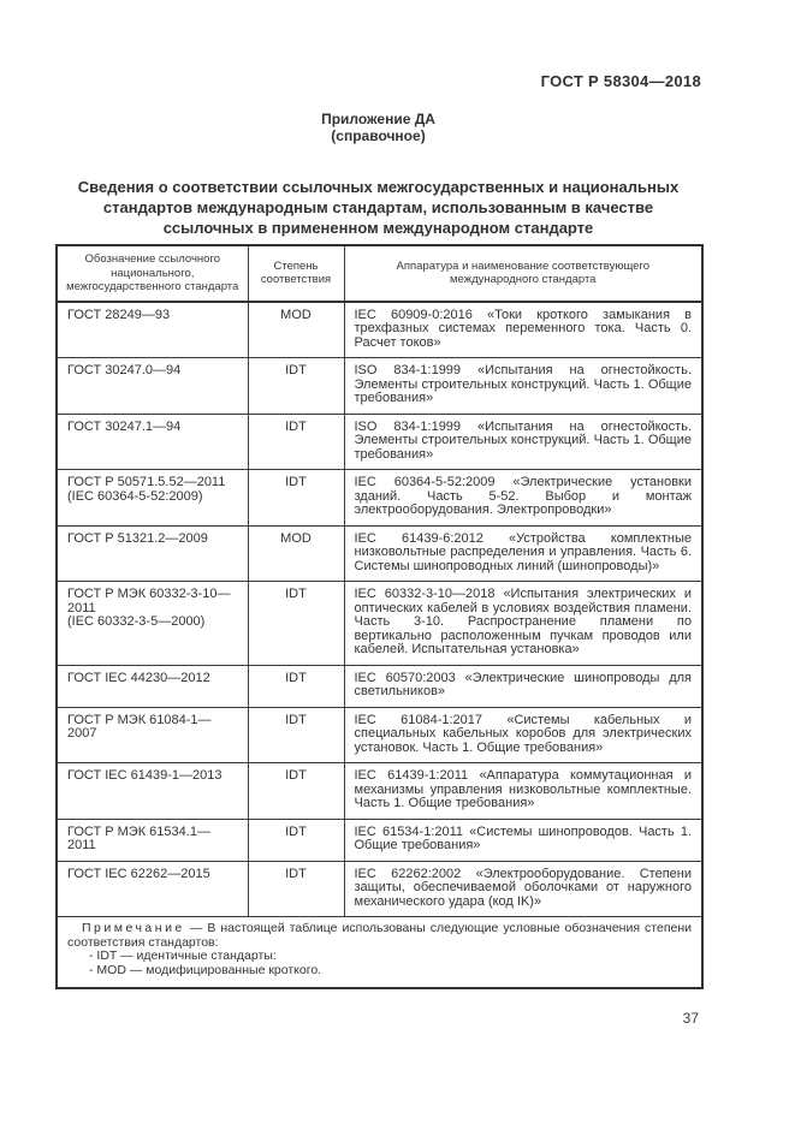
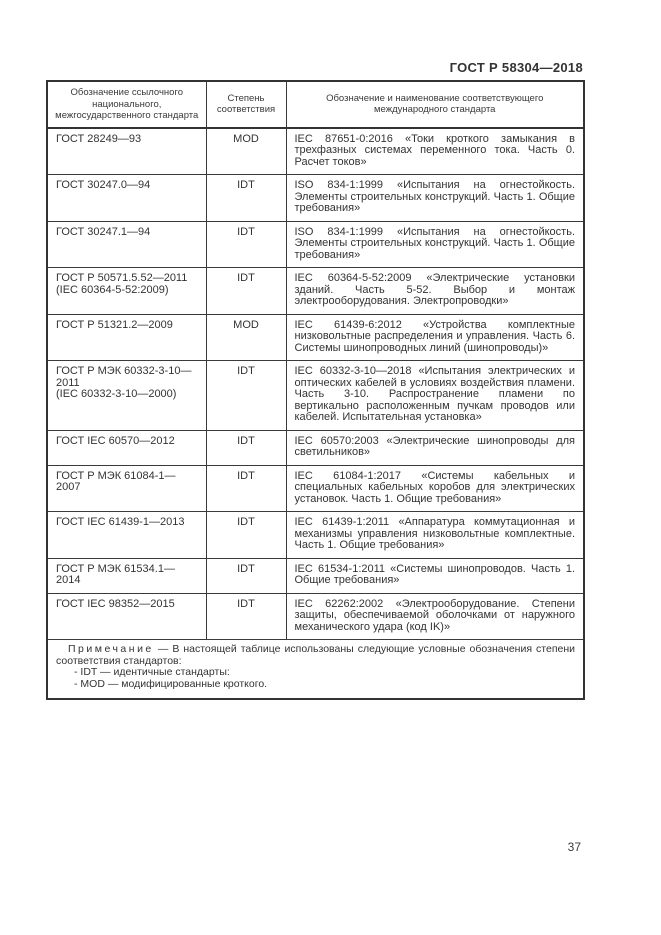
  ГОСТ Р 58304—2018
- Приложение ДА
- (справочное)
- Сведения о соответствии ссылочных межгосударственных и национальных стандартов международным стандартам, использованным в качестве ссылочных в примененном международном стандарте
- Обозначение ссылочного национального, межгосударственного стандарта	Степень соответствия	Аппаратура и наименование соответствующего международного стандарта
+ Обозначение ссылочного национального, межгосударственного стандарта	Степень соответствия	Обозначение и наименование соответствующего международного стандарта
- ГОСТ 28249—93	MOD	IEC 60909-0:2016 «Токи кроткого замыкания в трехфазных системах переменного тока. Часть 0. Расчет токов»
+ ГОСТ 28249—93	MOD	IEC 87651-0:2016 «Токи кроткого замыкания в трехфазных системах переменного тока. Часть 0. Расчет токов»
  ГОСТ 30247.0—94	IDT	ISO 834-1:1999 «Испытания на огнестойкость. Элементы строительных конструкций. Часть 1. Общие требования»
  ГОСТ 30247.1—94	IDT	ISO 834-1:1999 «Испытания на огнестойкость. Элементы строительных конструкций. Часть 1. Общие требования»
  ГОСТ Р 50571.5.52—2011 (IEC 60364-5-52:2009)	IDT	IEC 60364-5-52:2009 «Электрические установки зданий. Часть 5-52. Выбор и монтаж электрооборудования. Электропроводки»
  ГОСТ Р 51321.2—2009	MOD	IEC 61439-6:2012 «Устройства комплектные низковольтные распределения и управления. Часть 6. Системы шинопроводных линий (шинопроводы)»
- ГОСТ Р МЭК 60332-3-10—2011 (IEC 60332-3-5—2000)	IDT	IEC 60332-3-10—2018 «Испытания электрических и оптических кабелей в условиях воздействия пламени. Часть 3-10. Распространение пламени по вертикально расположенным пучкам проводов или кабелей. Испытательная установка»
+ ГОСТ Р МЭК 60332-3-10—2011 (IEC 60332-3-10—2000)	IDT	IEC 60332-3-10—2018 «Испытания электрических и оптических кабелей в условиях воздействия пламени. Часть 3-10. Распространение пламени по вертикально расположенным пучкам проводов или кабелей. Испытательная установка»
- ГОСТ IEC 44230—2012	IDT	IEC 60570:2003 «Электрические шинопроводы для светильников»
+ ГОСТ IEC 60570—2012	IDT	IEC 60570:2003 «Электрические шинопроводы для светильников»
  ГОСТ Р МЭК 61084-1—2007	IDT	IEC 61084-1:2017 «Системы кабельных и специальных кабельных коробов для электрических установок. Часть 1. Общие требования»
  ГОСТ IEC 61439-1—2013	IDT	IEC 61439-1:2011 «Аппаратура коммутационная и механизмы управления низковольтные комплектные. Часть 1. Общие требования»
- ГОСТ Р МЭК 61534.1—2011	IDT	IEC 61534-1:2011 «Системы шинопроводов. Часть 1. Общие требования»
+ ГОСТ Р МЭК 61534.1—2014	IDT	IEC 61534-1:2011 «Системы шинопроводов. Часть 1. Общие требования»
- ГОСТ IEC 62262—2015	IDT	IEC 62262:2002 «Электрооборудование. Степени защиты, обеспечиваемой оболочками от наружного механического удара (код IK)»
+ ГОСТ IEC 98352—2015	IDT	IEC 62262:2002 «Электрооборудование. Степени защиты, обеспечиваемой оболочками от наружного механического удара (код IK)»
  Примечание — В настоящей таблице использованы следующие условные обозначения степени соответствия стандартов: - IDT — идентичные стандарты: - MOD — модифицированные кроткого.
  37
